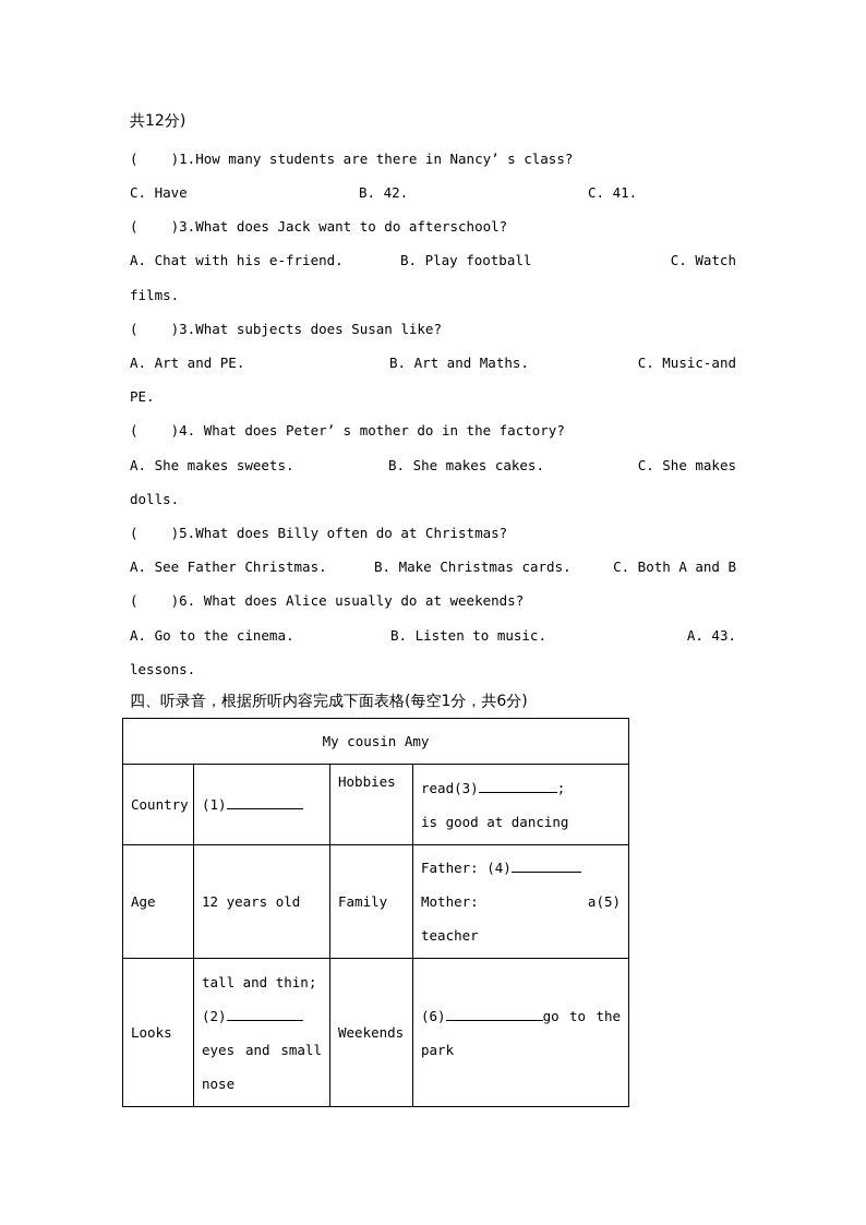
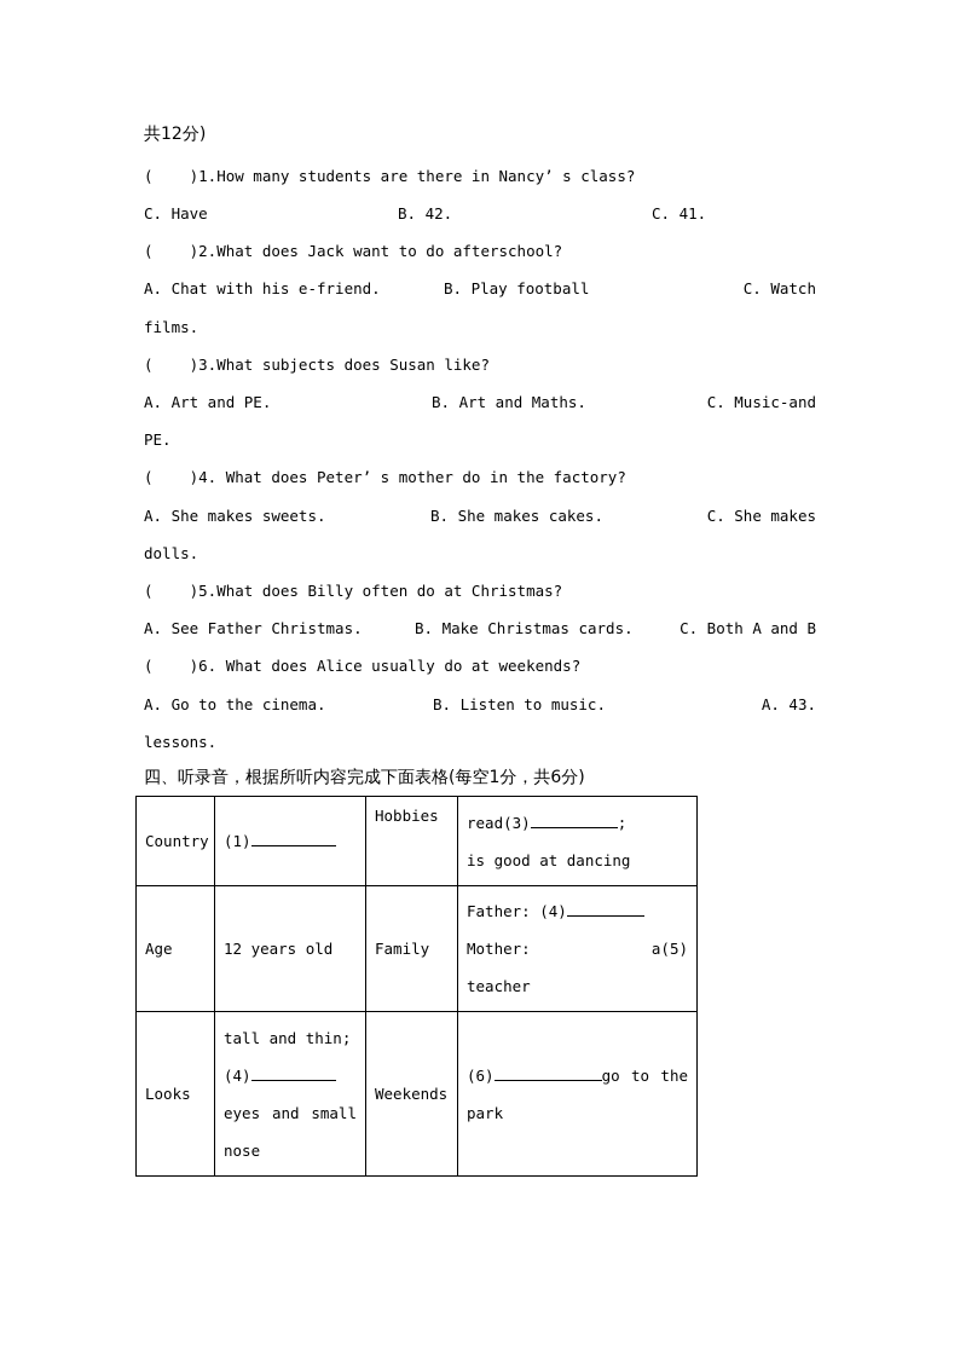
  共12分)
  ( )1.How many students are there in Nancy’ s class?
  C. Have
  B. 42.
  C. 41.
- ( )3.What does Jack want to do afterschool?
+ ( )2.What does Jack want to do afterschool?
  A. Chat with his e-friend.
  B. Play football
  C. Watch
  films.
  ( )3.What subjects does Susan like?
  A. Art and PE.
  B. Art and Maths.
  C. Music-and
  PE.
  ( )4. What does Peter’ s mother do in the factory?
  A. She makes sweets.
  B. She makes cakes.
  C. She makes
  dolls.
  ( )5.What does Billy often do at Christmas?
  A. See Father Christmas.
  B. Make Christmas cards.
  C. Both A and B
  ( )6. What does Alice usually do at weekends?
  A. Go to the cinema.
  B. Listen to music.
  A. 43.
  lessons.
  四、听录音，根据所听内容完成下面表格(每空1分，共6分)
- My cousin Amy
  Country	(1)	Hobbies	read(3) ; is good at dancing
  Age	12 years old	Family	Father: (4) Mother: a(5) teacher
- Looks	tall and thin; (2) eyes and small nose	Weekends	(6) go to the park
+ Looks	tall and thin; (4) eyes and small nose	Weekends	(6) go to the park
